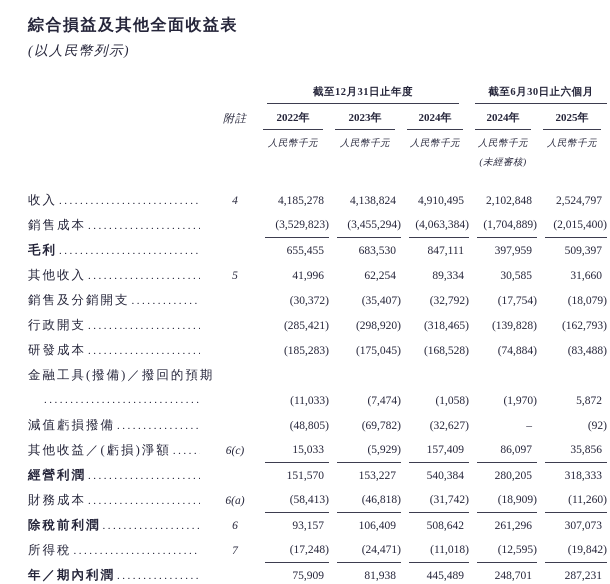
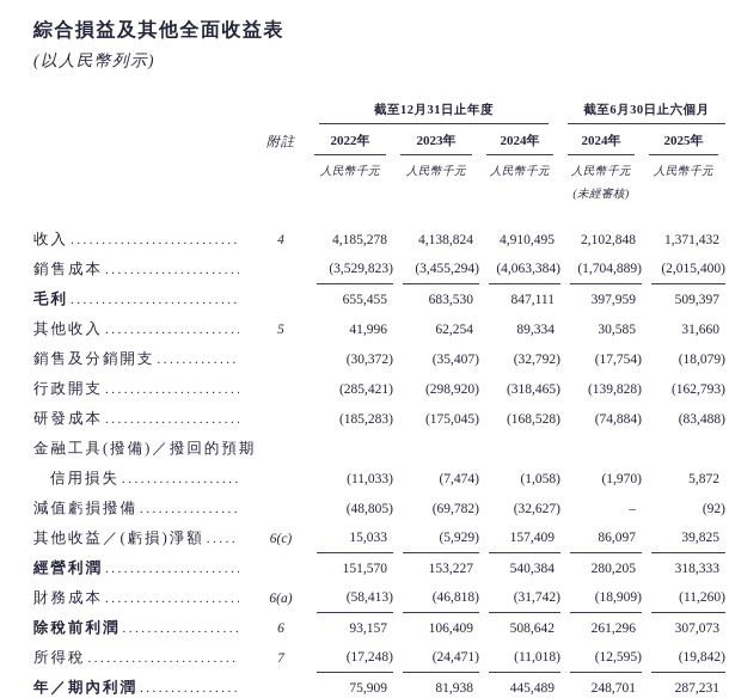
  綜合損益及其他全面收益表
  (以人民幣列示)
  截至12月31日止年度
  截至6月30日止六個月
  附註
  2022年
  2023年
  2024年
  2024年
  2025年
  人民幣千元
  人民幣千元
  人民幣千元
  人民幣千元
  人民幣千元
  (未經審核)
  收入
  4
  4,185,278
  4,138,824
  4,910,495
  2,102,848
- 2,524,797
+ 1,371,432
  銷售成本
  (3,529,823)
  (3,455,294)
  (4,063,384)
  (1,704,889)
  (2,015,400)
  毛利
  655,455
  683,530
  847,111
  397,959
  509,397
  其他收入
  5
  41,996
  62,254
  89,334
  30,585
  31,660
  銷售及分銷開支
  (30,372)
  (35,407)
  (32,792)
  (17,754)
  (18,079)
  行政開支
  (285,421)
  (298,920)
  (318,465)
  (139,828)
  (162,793)
  研發成本
  (185,283)
  (175,045)
  (168,528)
  (74,884)
  (83,488)
  金融工具(撥備)／撥回的預期
+ 信用損失
  (11,033)
  (7,474)
  (1,058)
  (1,970)
  5,872
  減值虧損撥備
  (48,805)
  (69,782)
  (32,627)
  –
  (92)
  其他收益／(虧損)淨額
  6(c)
  15,033
  (5,929)
  157,409
  86,097
- 35,856
+ 39,825
  經營利潤
  151,570
  153,227
  540,384
  280,205
  318,333
  財務成本
  6(a)
  (58,413)
  (46,818)
  (31,742)
  (18,909)
  (11,260)
  除稅前利潤
  6
  93,157
  106,409
  508,642
  261,296
  307,073
  所得稅
  7
  (17,248)
  (24,471)
  (11,018)
  (12,595)
  (19,842)
  年／期內利潤
  75,909
  81,938
  445,489
  248,701
  287,231
